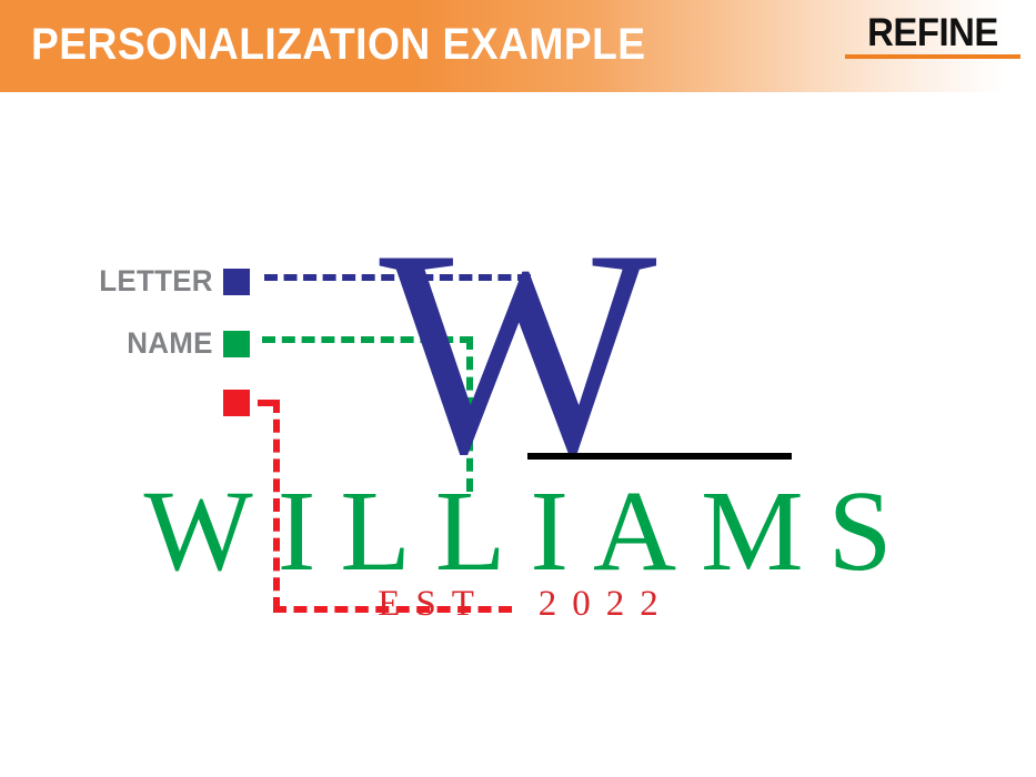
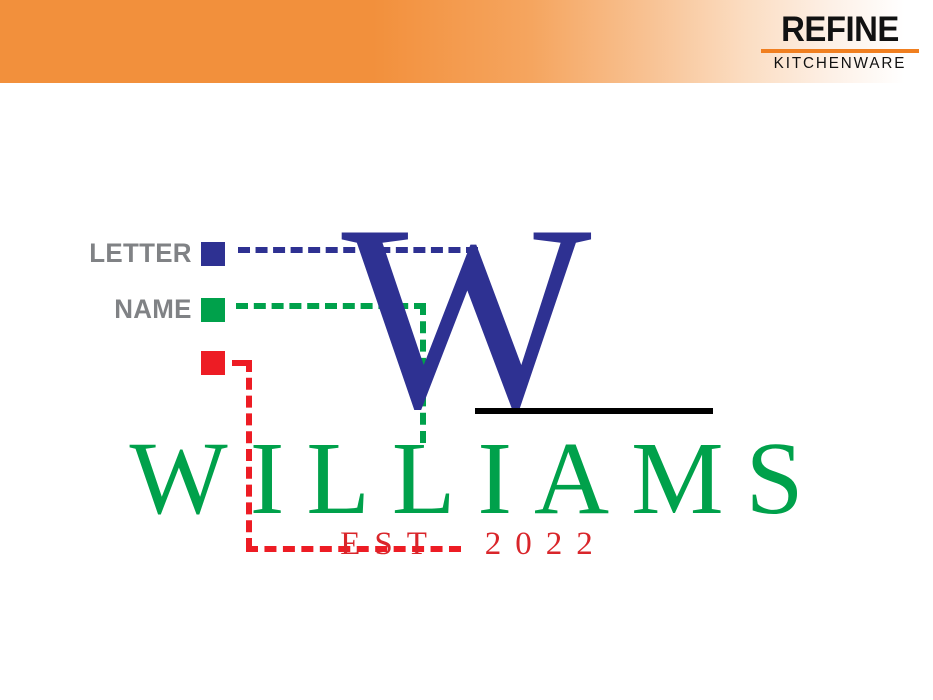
- PERSONALIZATION EXAMPLE
  REFINE
+ KITCHENWARE
  LETTER
  NAME
  W
  WILLIAMS
  EST 2022
